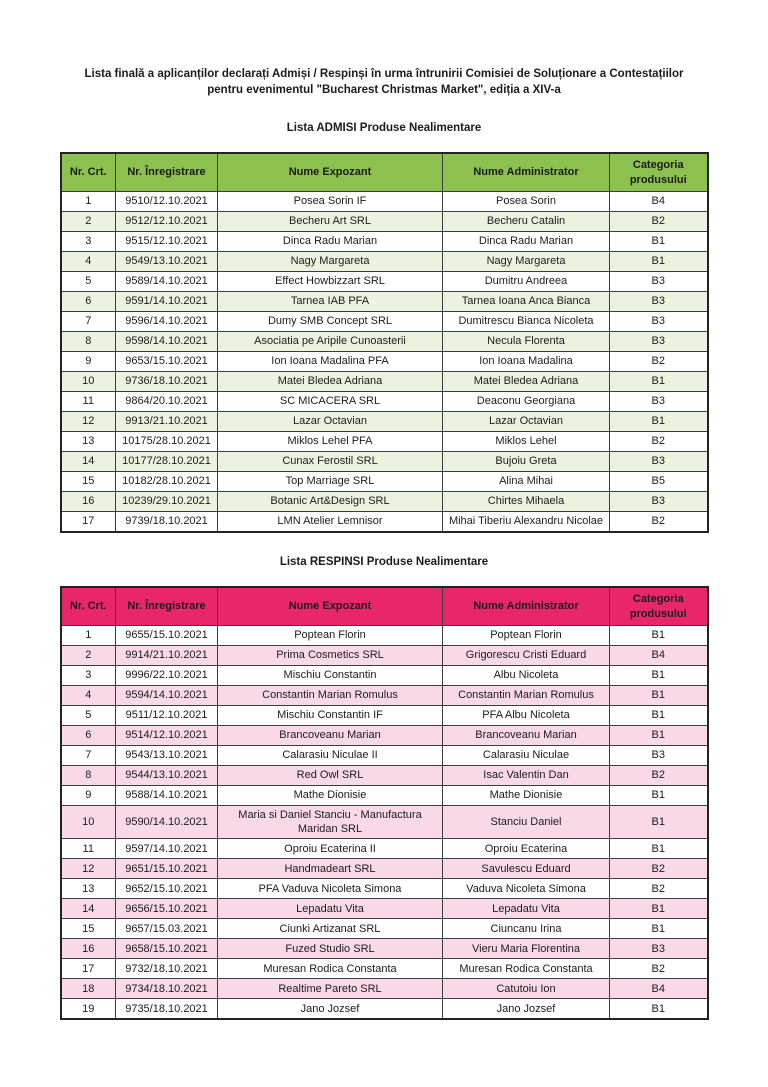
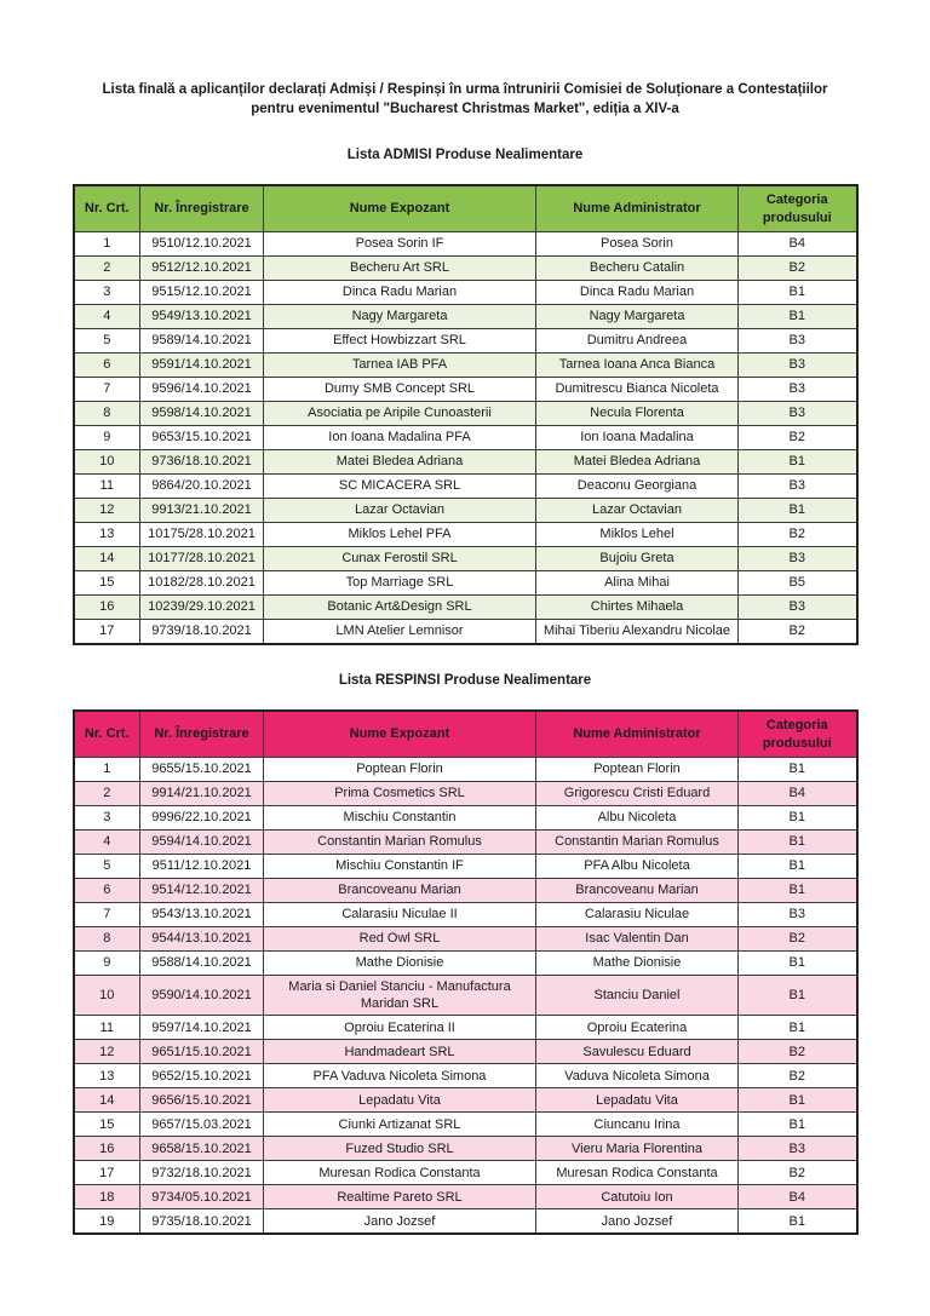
  Lista finală a aplicanților declarați Admiși / Respinși în urma întrunirii Comisiei de Soluționare a Contestațiilor
  pentru evenimentul "Bucharest Christmas Market", ediția a XIV-a
  Lista ADMISI Produse Nealimentare
  Nr. Crt.	Nr. Înregistrare	Nume Expozant	Nume Administrator	Categoria produsului
  1	9510/12.10.2021	Posea Sorin IF	Posea Sorin	B4
  2	9512/12.10.2021	Becheru Art SRL	Becheru Catalin	B2
  3	9515/12.10.2021	Dinca Radu Marian	Dinca Radu Marian	B1
  4	9549/13.10.2021	Nagy Margareta	Nagy Margareta	B1
  5	9589/14.10.2021	Effect Howbizzart SRL	Dumitru Andreea	B3
  6	9591/14.10.2021	Tarnea IAB PFA	Tarnea Ioana Anca Bianca	B3
  7	9596/14.10.2021	Dumy SMB Concept SRL	Dumitrescu Bianca Nicoleta	B3
  8	9598/14.10.2021	Asociatia pe Aripile Cunoasterii	Necula Florenta	B3
  9	9653/15.10.2021	Ion Ioana Madalina PFA	Ion Ioana Madalina	B2
  10	9736/18.10.2021	Matei Bledea Adriana	Matei Bledea Adriana	B1
  11	9864/20.10.2021	SC MICACERA SRL	Deaconu Georgiana	B3
  12	9913/21.10.2021	Lazar Octavian	Lazar Octavian	B1
  13	10175/28.10.2021	Miklos Lehel PFA	Miklos Lehel	B2
  14	10177/28.10.2021	Cunax Ferostil SRL	Bujoiu Greta	B3
  15	10182/28.10.2021	Top Marriage SRL	Alina Mihai	B5
  16	10239/29.10.2021	Botanic Art&Design SRL	Chirtes Mihaela	B3
  17	9739/18.10.2021	LMN Atelier Lemnisor	Mihai Tiberiu Alexandru Nicolae	B2
  Lista RESPINSI Produse Nealimentare
  Nr. Crt.	Nr. Înregistrare	Nume Expozant	Nume Administrator	Categoria produsului
  1	9655/15.10.2021	Poptean Florin	Poptean Florin	B1
  2	9914/21.10.2021	Prima Cosmetics SRL	Grigorescu Cristi Eduard	B4
  3	9996/22.10.2021	Mischiu Constantin	Albu Nicoleta	B1
  4	9594/14.10.2021	Constantin Marian Romulus	Constantin Marian Romulus	B1
  5	9511/12.10.2021	Mischiu Constantin IF	PFA Albu Nicoleta	B1
  6	9514/12.10.2021	Brancoveanu Marian	Brancoveanu Marian	B1
  7	9543/13.10.2021	Calarasiu Niculae II	Calarasiu Niculae	B3
  8	9544/13.10.2021	Red Owl SRL	Isac Valentin Dan	B2
  9	9588/14.10.2021	Mathe Dionisie	Mathe Dionisie	B1
  10	9590/14.10.2021	Maria si Daniel Stanciu - Manufactura Maridan SRL	Stanciu Daniel	B1
  11	9597/14.10.2021	Oproiu Ecaterina II	Oproiu Ecaterina	B1
  12	9651/15.10.2021	Handmadeart SRL	Savulescu Eduard	B2
  13	9652/15.10.2021	PFA Vaduva Nicoleta Simona	Vaduva Nicoleta Simona	B2
  14	9656/15.10.2021	Lepadatu Vita	Lepadatu Vita	B1
  15	9657/15.03.2021	Ciunki Artizanat SRL	Ciuncanu Irina	B1
  16	9658/15.10.2021	Fuzed Studio SRL	Vieru Maria Florentina	B3
  17	9732/18.10.2021	Muresan Rodica Constanta	Muresan Rodica Constanta	B2
- 18	9734/18.10.2021	Realtime Pareto SRL	Catutoiu Ion	B4
+ 18	9734/05.10.2021	Realtime Pareto SRL	Catutoiu Ion	B4
  19	9735/18.10.2021	Jano Jozsef	Jano Jozsef	B1
